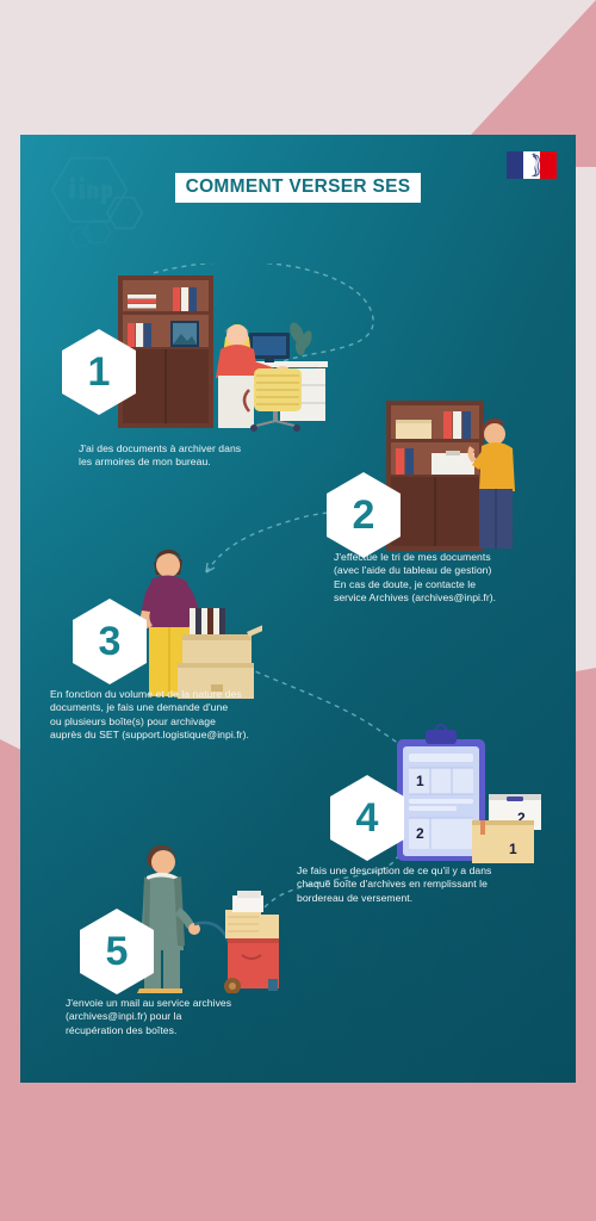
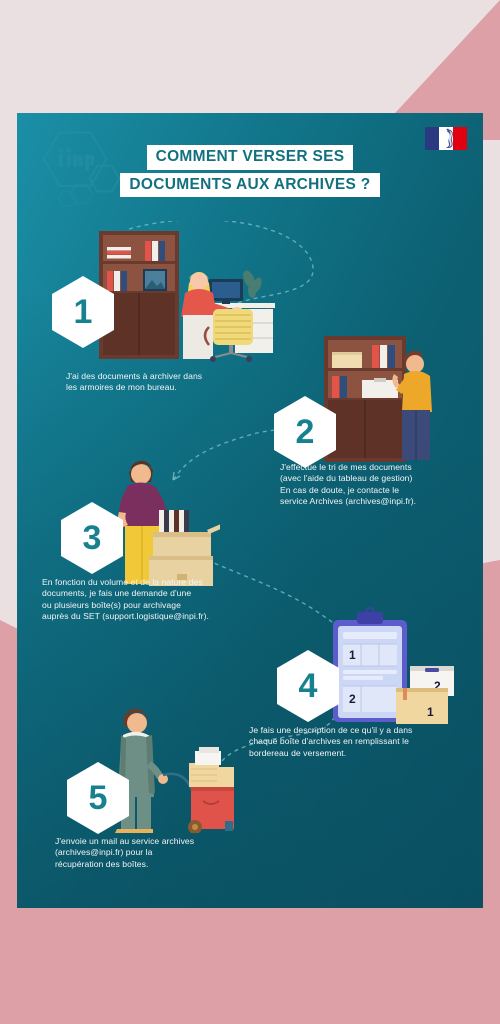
  COMMENT VERSER SES
+ DOCUMENTS AUX ARCHIVES ?
  1
  J'ai des documents à archiver dans
  les armoires de mon bureau.
  2
  J'effectue le tri de mes documents
  (avec l'aide du tableau de gestion)
  En cas de doute, je contacte le
  service Archives (archives@inpi.fr).
  3
  En fonction du volume et de la nature des
  documents, je fais une demande d'une
  ou plusieurs boîte(s) pour archivage
  auprès du SET (support.logistique@inpi.fr).
  1
  2
  2
  1
  4
  Je fais une description de ce qu'il y a dans
  chaque boîte d'archives en remplissant le
  bordereau de versement.
  5
  J'envoie un mail au service archives
  (archives@inpi.fr) pour la
  récupération des boîtes.
